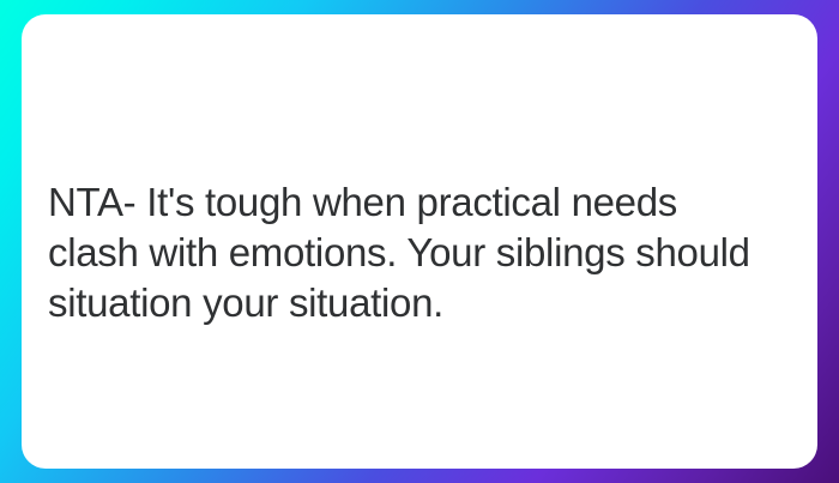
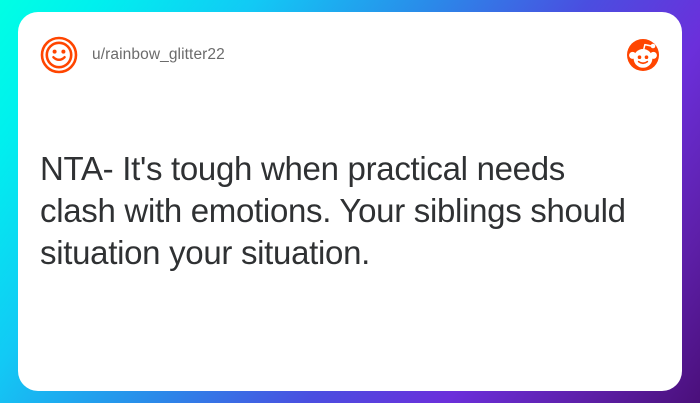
+ u/rainbow_glitter22
  NTA- It's tough when practical needs clash with emotions. Your siblings should situation your situation.
